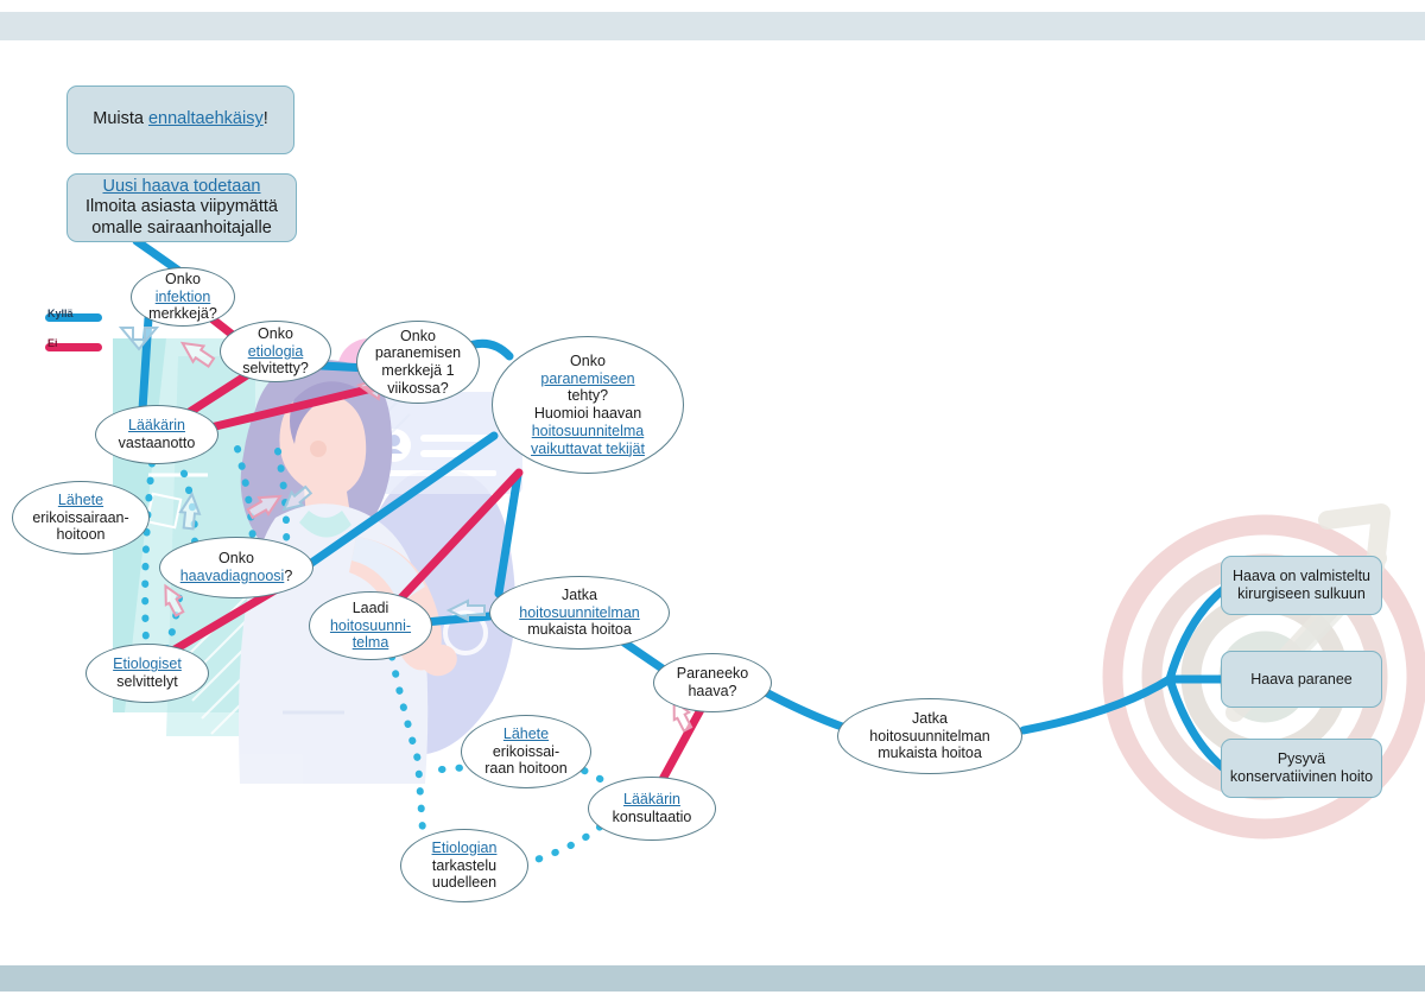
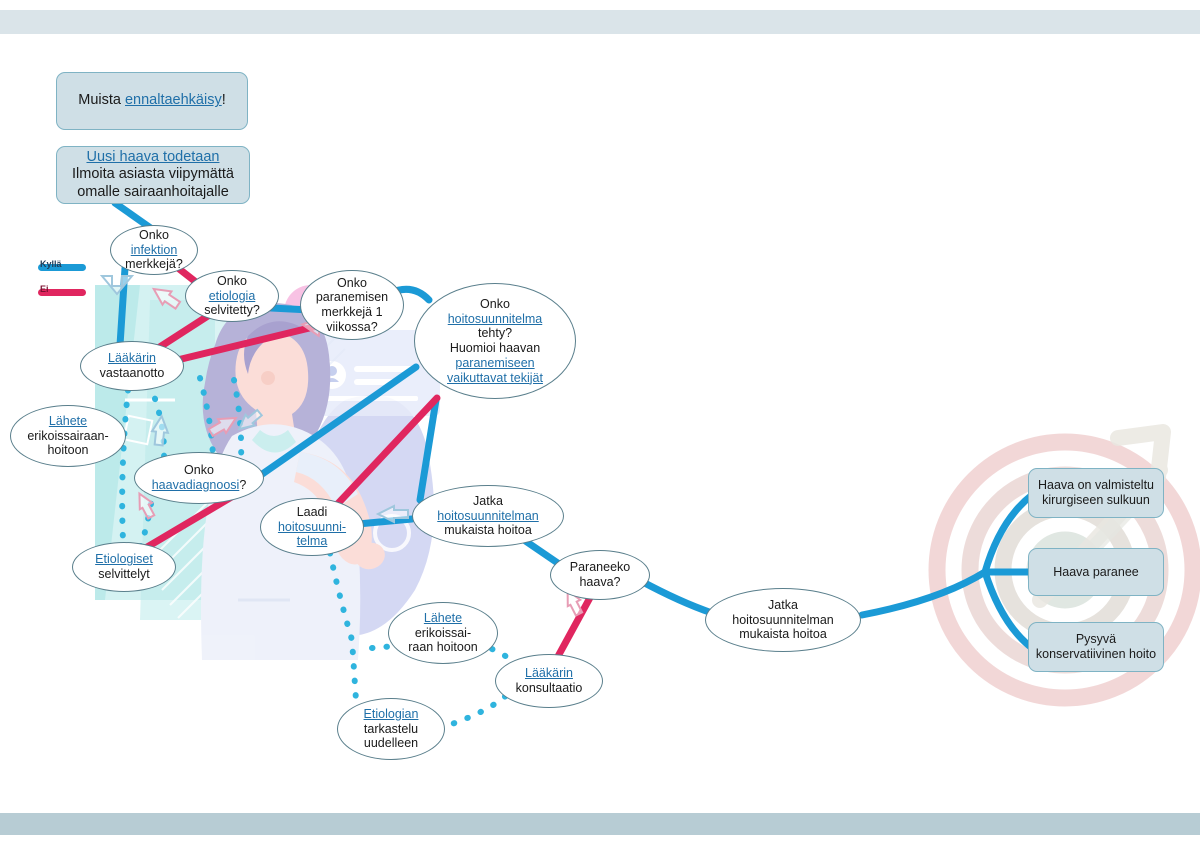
  Kyllä
  Ei
  Muista ennaltaehkäisy!
  Uusi haava todetaan
  Ilmoita asiasta viipymättä
  omalle sairaanhoitajalle
  Onko
  infektion
  merkkejä?
  Onko
  etiologia
  selvitetty?
  Onko
  paranemisen
  merkkejä 1
  viikossa?
  Onko
- paranemiseen
+ hoitosuunnitelma
  tehty?
  Huomioi haavan
- hoitosuunnitelma
+ paranemiseen
  vaikuttavat tekijät
  Lääkärin
  vastaanotto
  Lähete
  erikoissairaan-
  hoitoon
  Onko
  haavadiagnoosi?
  Etiologiset
  selvittelyt
  Laadi
  hoitosuunni-
  telma
  Jatka
  hoitosuunnitelman
  mukaista hoitoa
  Paraneeko
  haava?
  Lähete
  erikoissai-
  raan hoitoon
  Lääkärin
  konsultaatio
  Etiologian
  tarkastelu
  uudelleen
  Jatka
  hoitosuunnitelman
  mukaista hoitoa
  Haava on valmisteltu
  kirurgiseen sulkuun
  Haava paranee
  Pysyvä
  konservatiivinen hoito
